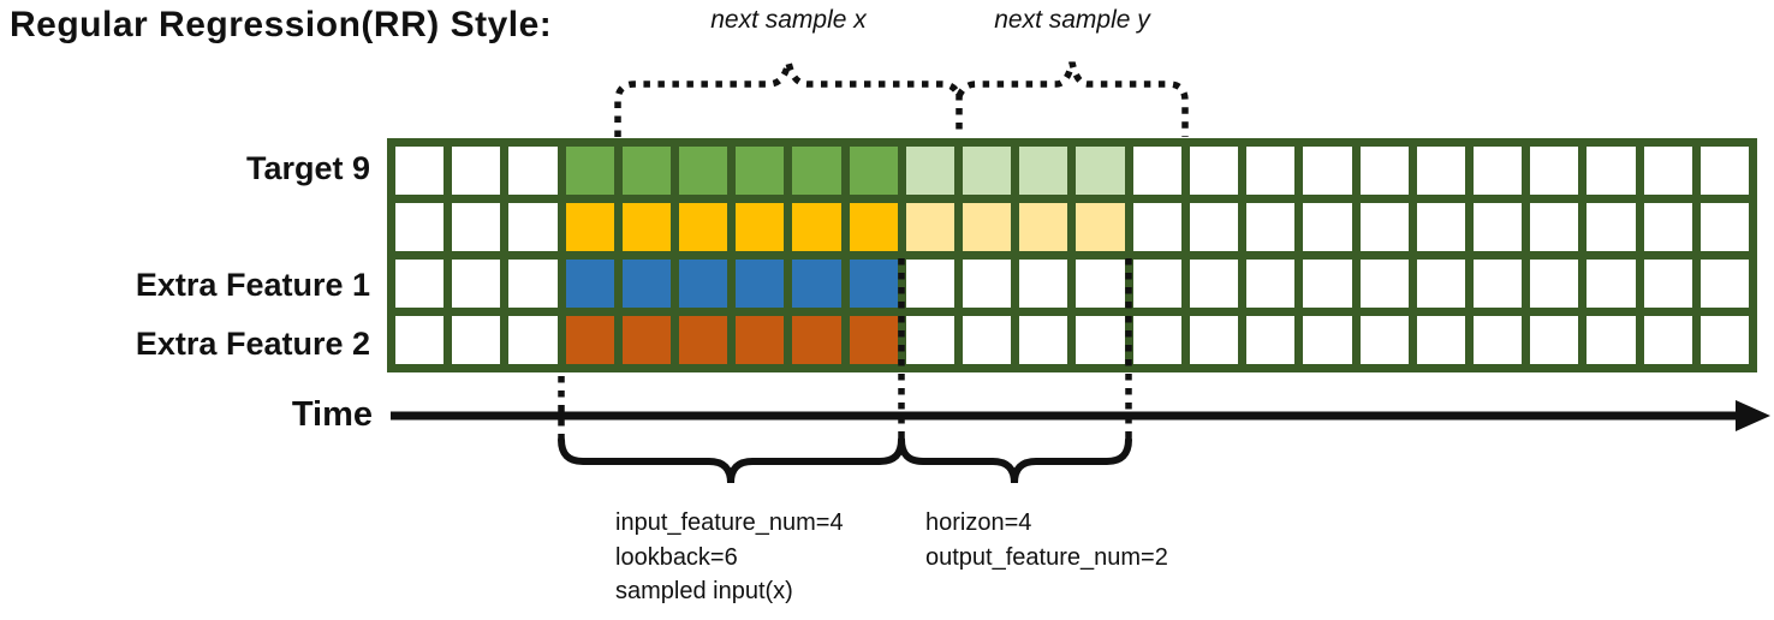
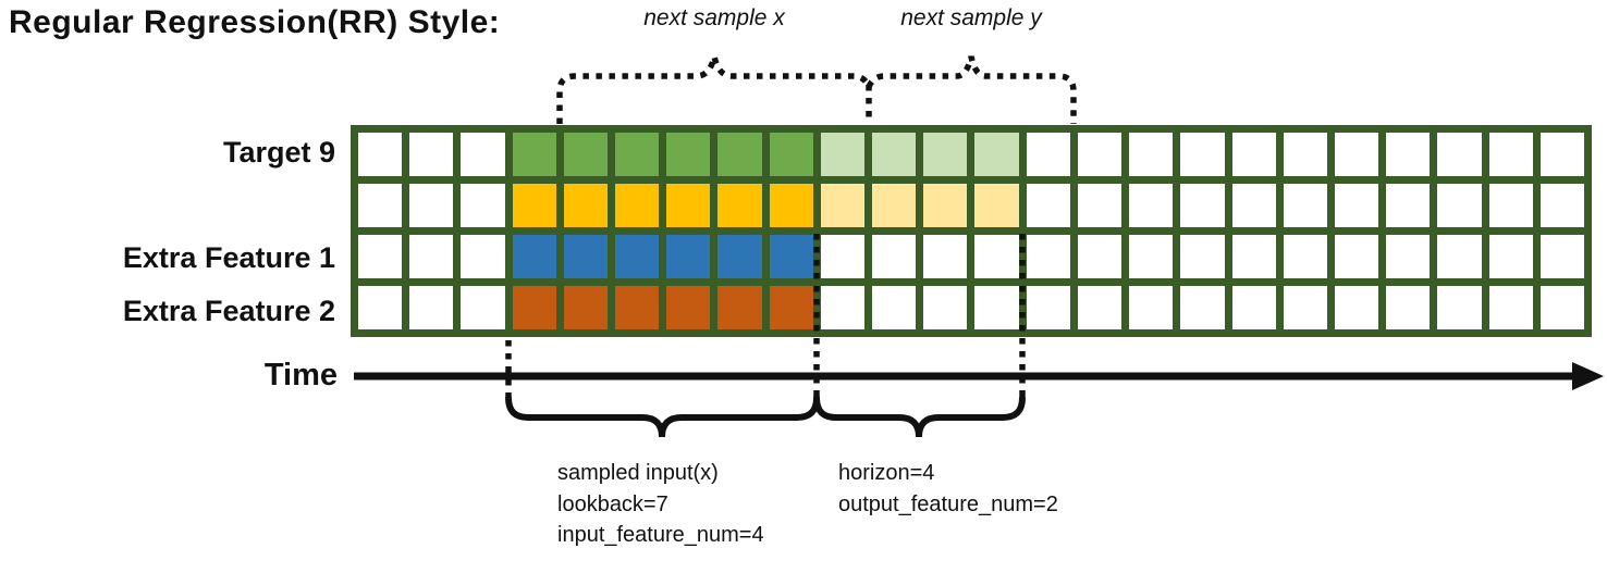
  Regular Regression(RR) Style:
  Target 9
  Extra Feature 1
  Extra Feature 2
  next sample x
  next sample y
  Time
- input_feature_num=4
+ sampled input(x)
- lookback=6
+ lookback=7
- sampled input(x)
+ input_feature_num=4
  horizon=4
  output_feature_num=2
